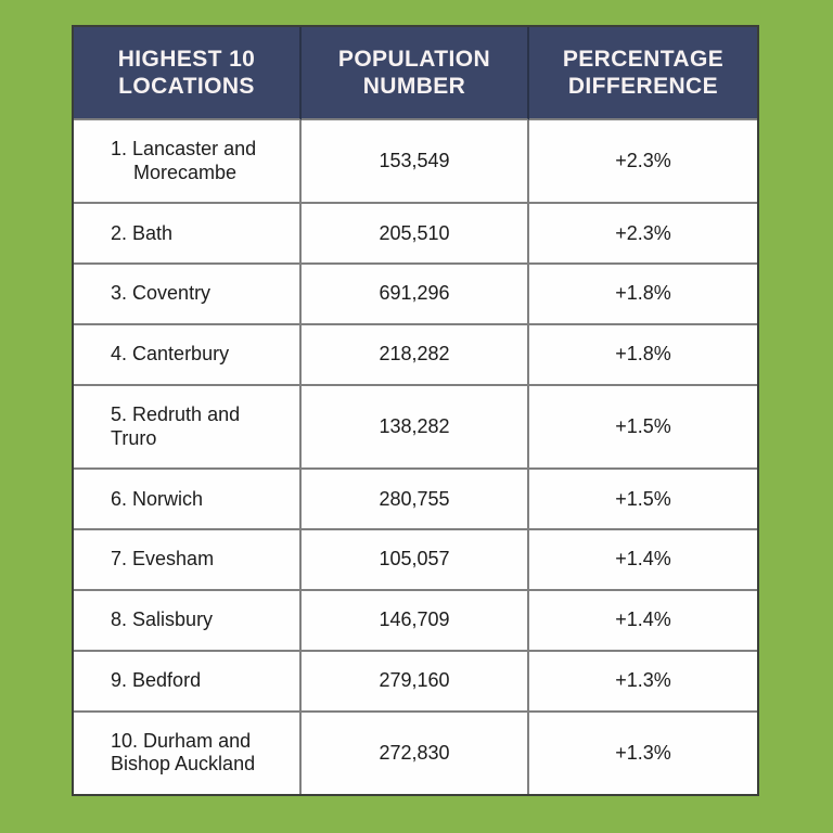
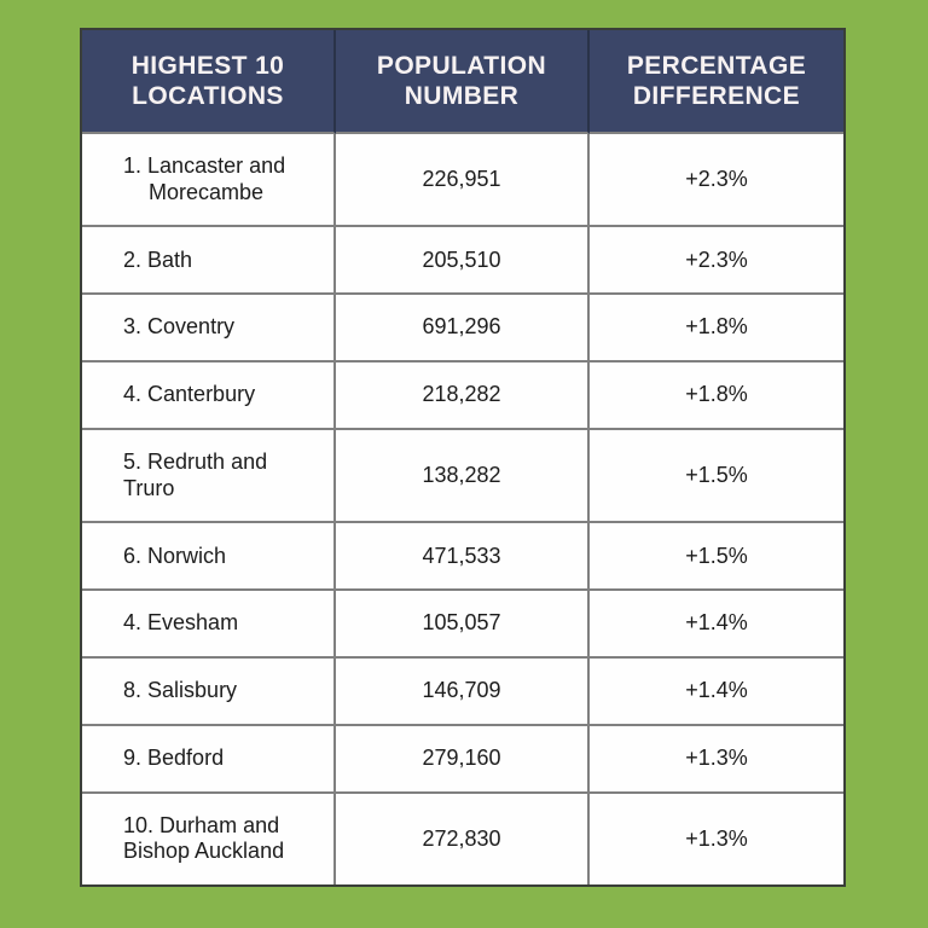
  HIGHEST 10 LOCATIONS
  POPULATION NUMBER
  PERCENTAGE DIFFERENCE
  1. Lancaster and Morecambe
- 153,549
+ 226,951
  +2.3%
  2. Bath
  205,510
  +2.3%
  3. Coventry
  691,296
  +1.8%
  4. Canterbury
  218,282
  +1.8%
  5. Redruth and Truro
  138,282
  +1.5%
  6. Norwich
- 280,755
+ 471,533
  +1.5%
- 7. Evesham
+ 4. Evesham
  105,057
  +1.4%
  8. Salisbury
  146,709
  +1.4%
  9. Bedford
  279,160
  +1.3%
  10. Durham and Bishop Auckland
  272,830
  +1.3%
